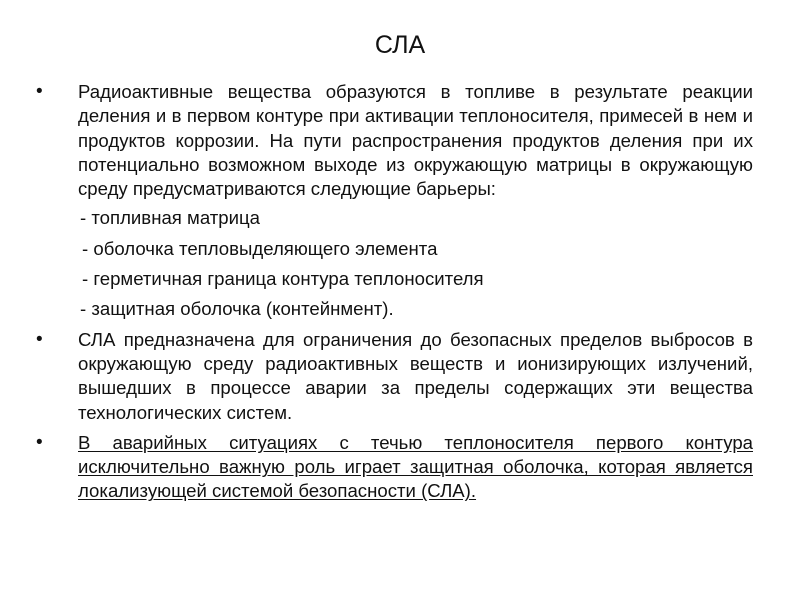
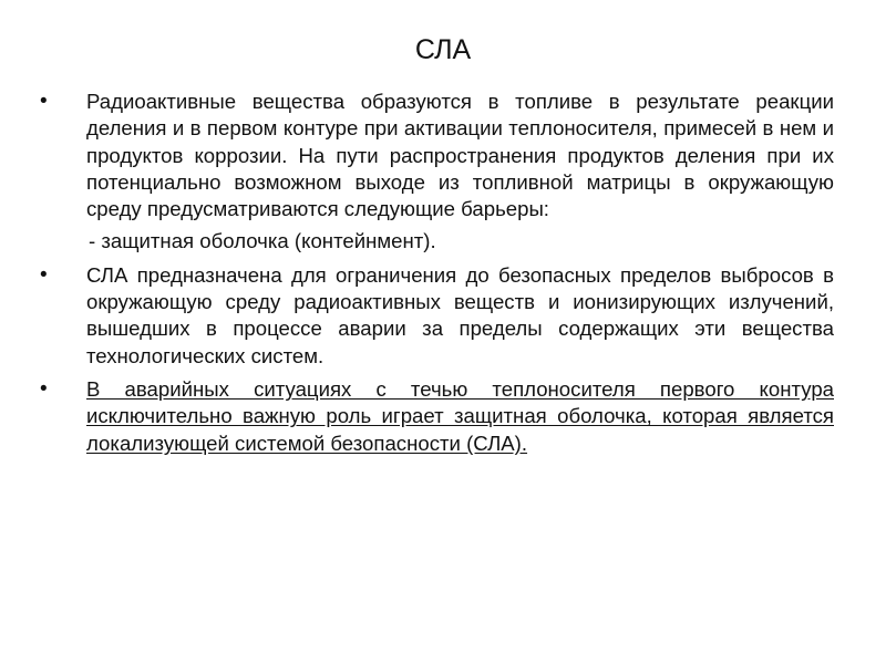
  СЛА
  •
- Радиоактивные вещества образуются в топливе в результате реакции деления и в первом контуре при активации теплоносителя, примесей в нем и продуктов коррозии. На пути распространения продуктов деления при их потенциально возможном выходе из окружающую матрицы в окружающую среду предусматриваются следующие барьеры:
+ Радиоактивные вещества образуются в топливе в результате реакции деления и в первом контуре при активации теплоносителя, примесей в нем и продуктов коррозии. На пути распространения продуктов деления при их потенциально возможном выходе из топливной матрицы в окружающую среду предусматриваются следующие барьеры:
- - топливная матрица
- - оболочка тепловыделяющего элемента
- - герметичная граница контура теплоносителя
  - защитная оболочка (контейнмент).
  •
  СЛА предназначена для ограничения до безопасных пределов выбросов в окружающую среду радиоактивных веществ и ионизирующих излучений, вышедших в процессе аварии за пределы содержащих эти вещества технологических систем.
  •
  В аварийных ситуациях с течью теплоносителя первого контура исключительно важную роль играет защитная оболочка, которая является локализующей системой безопасности (СЛА).
